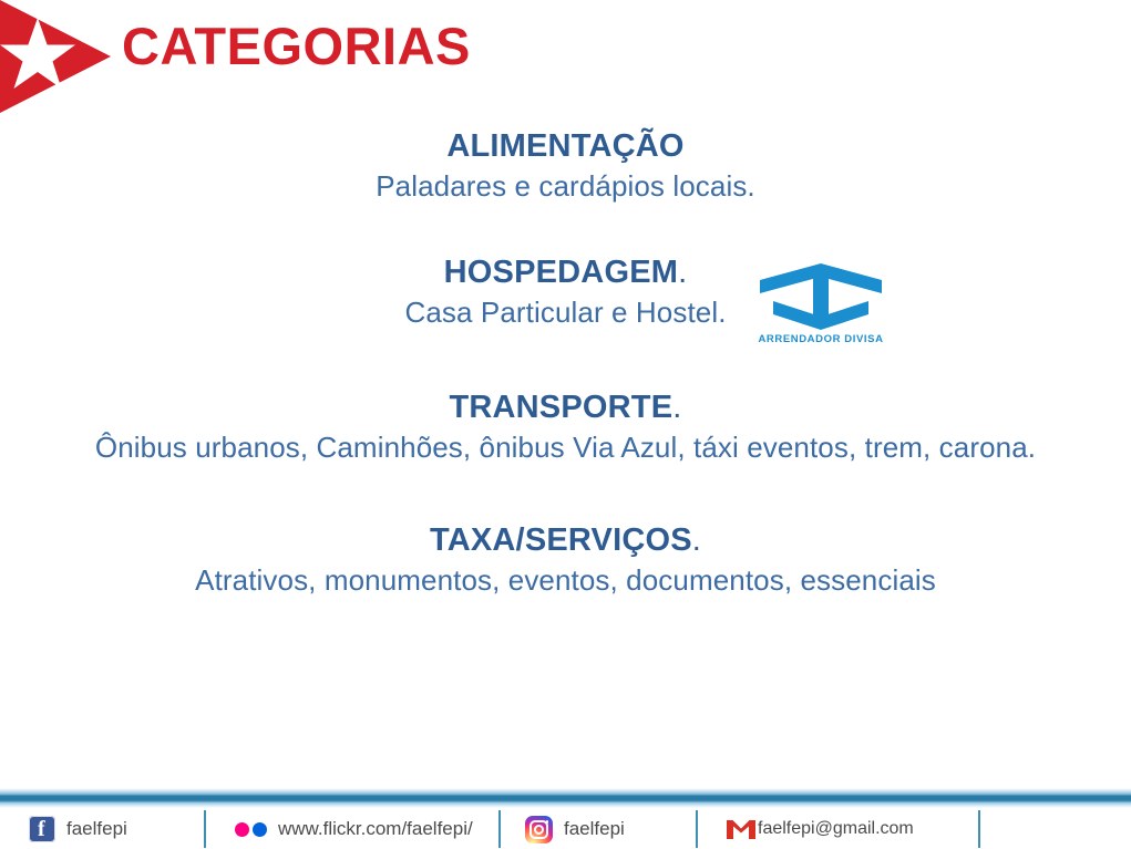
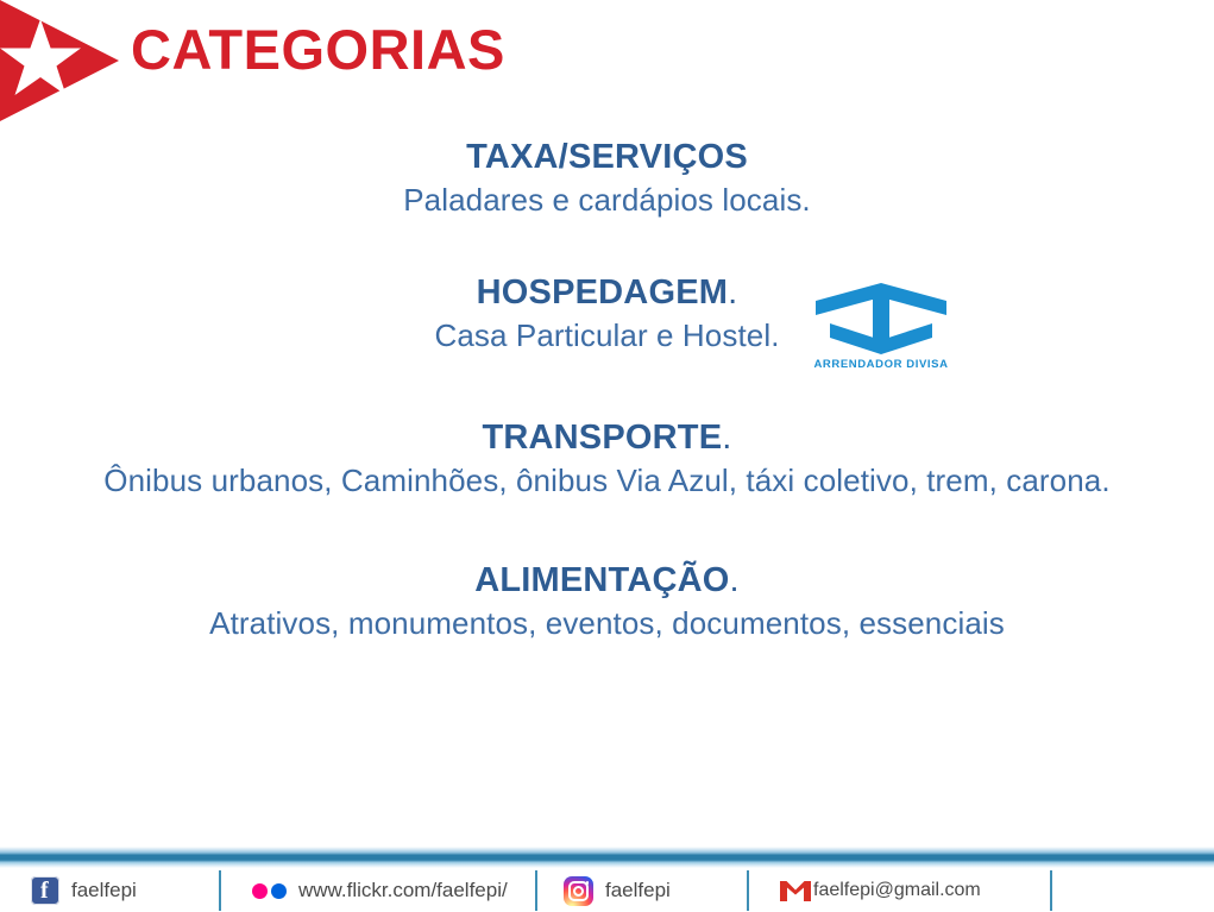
  CATEGORIAS
- ALIMENTAÇÃO
+ TAXA/SERVIÇOS
  Paladares e cardápios locais.
  HOSPEDAGEM.
  Casa Particular e Hostel.
  ARRENDADOR DIVISA
  TRANSPORTE.
- Ônibus urbanos, Caminhões, ônibus Via Azul, táxi eventos, trem, carona.
+ Ônibus urbanos, Caminhões, ônibus Via Azul, táxi coletivo, trem, carona.
- TAXA/SERVIÇOS.
+ ALIMENTAÇÃO.
  Atrativos, monumentos, eventos, documentos, essenciais
  faelfepi
  www.flickr.com/faelfepi/
  faelfepi
  faelfepi@gmail.com
